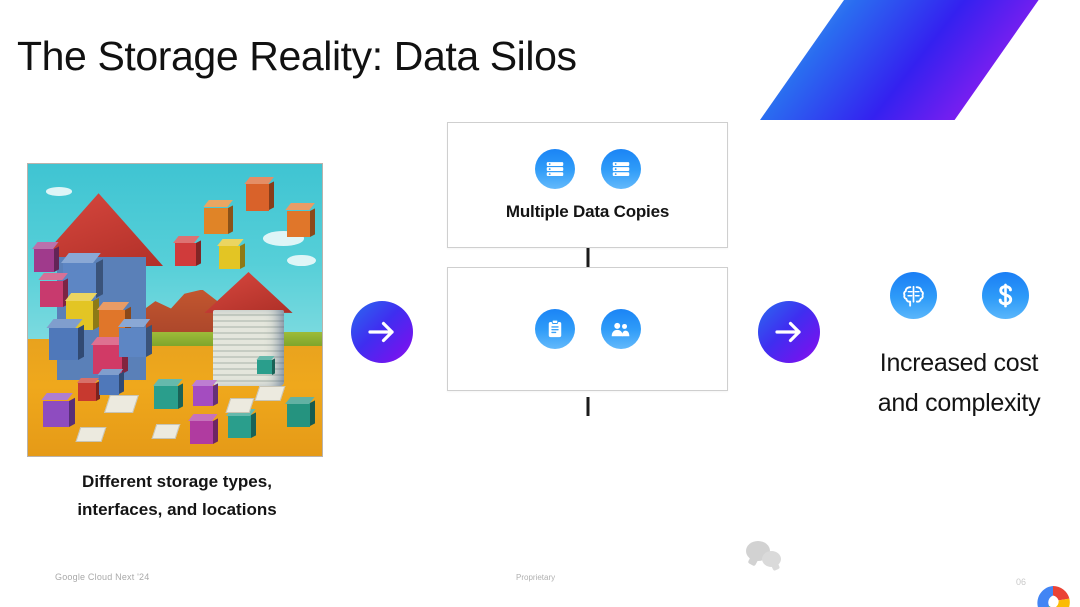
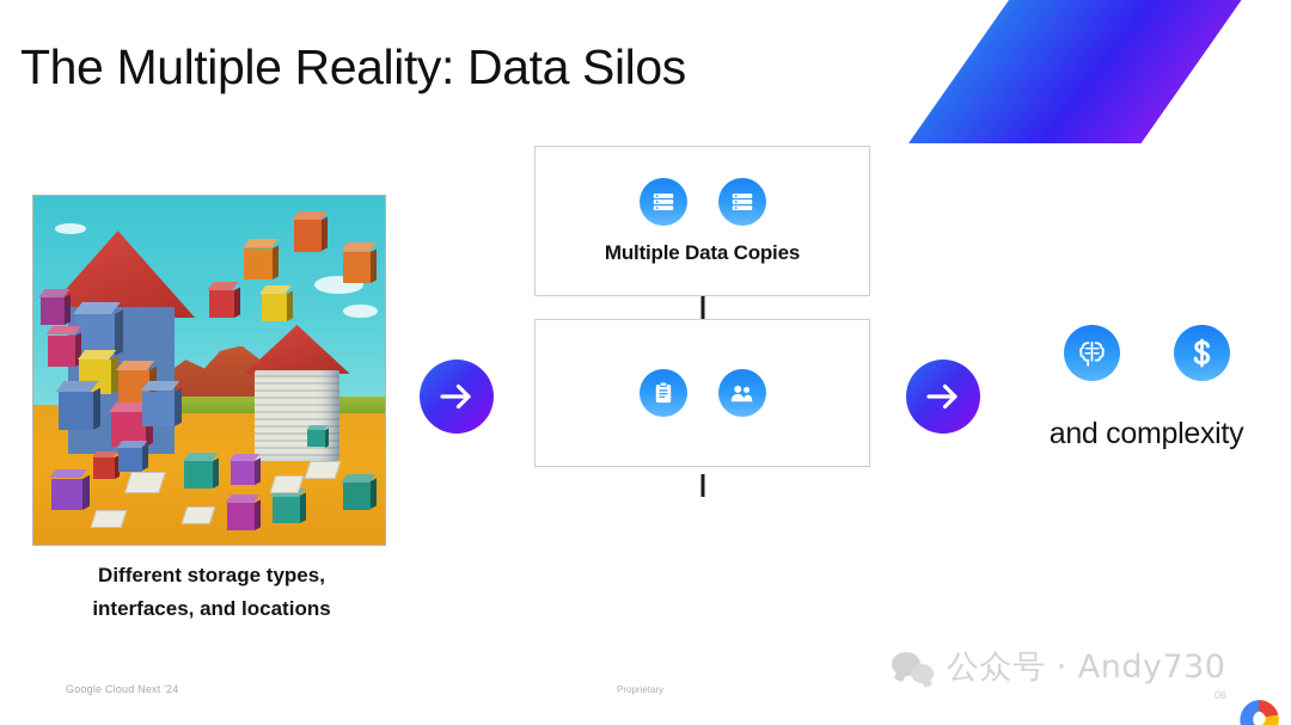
- The Storage Reality: Data Silos
+ The Multiple Reality: Data Silos
  Different storage types,
  interfaces, and locations
  Multiple Data Copies
- Increased cost
  and complexity
  Google Cloud Next '24
  Proprietary
  06
+ 公众号 · Andy730
